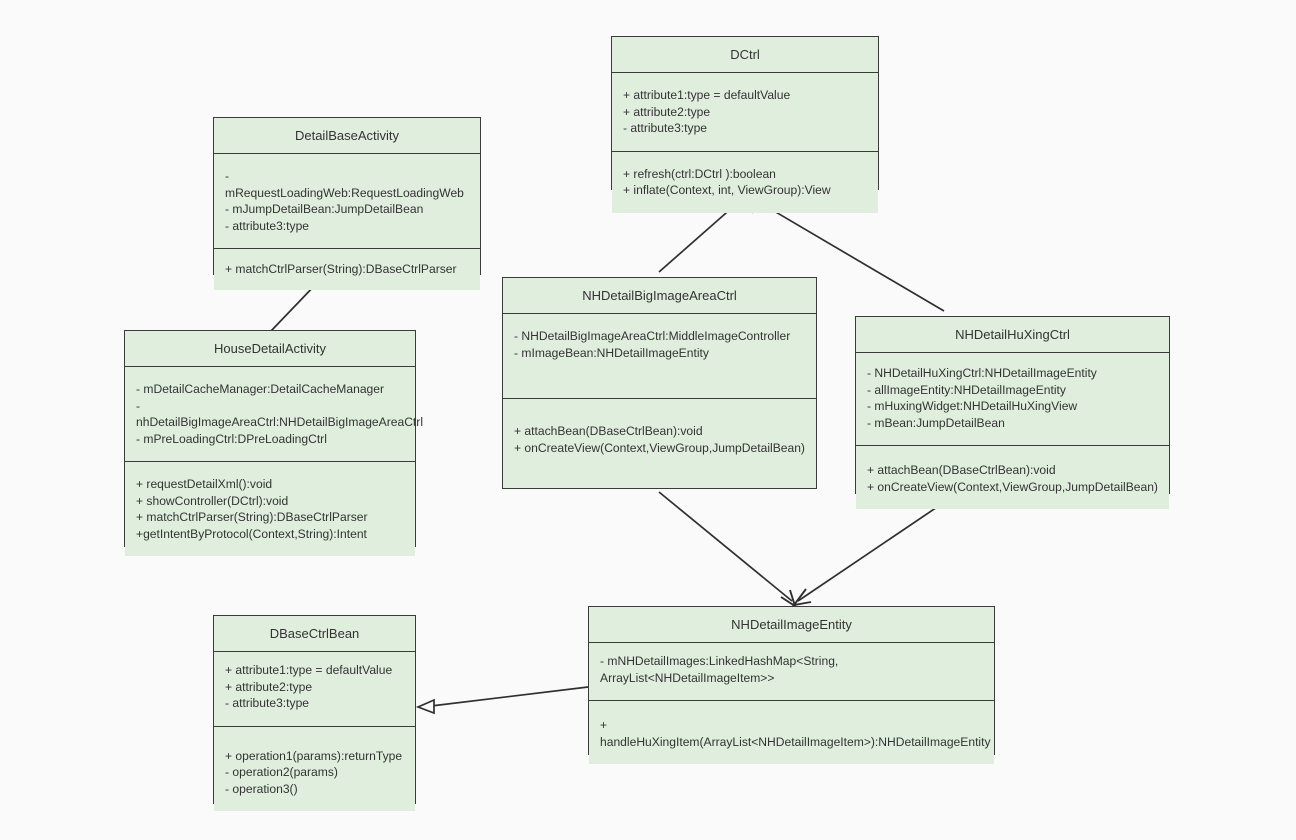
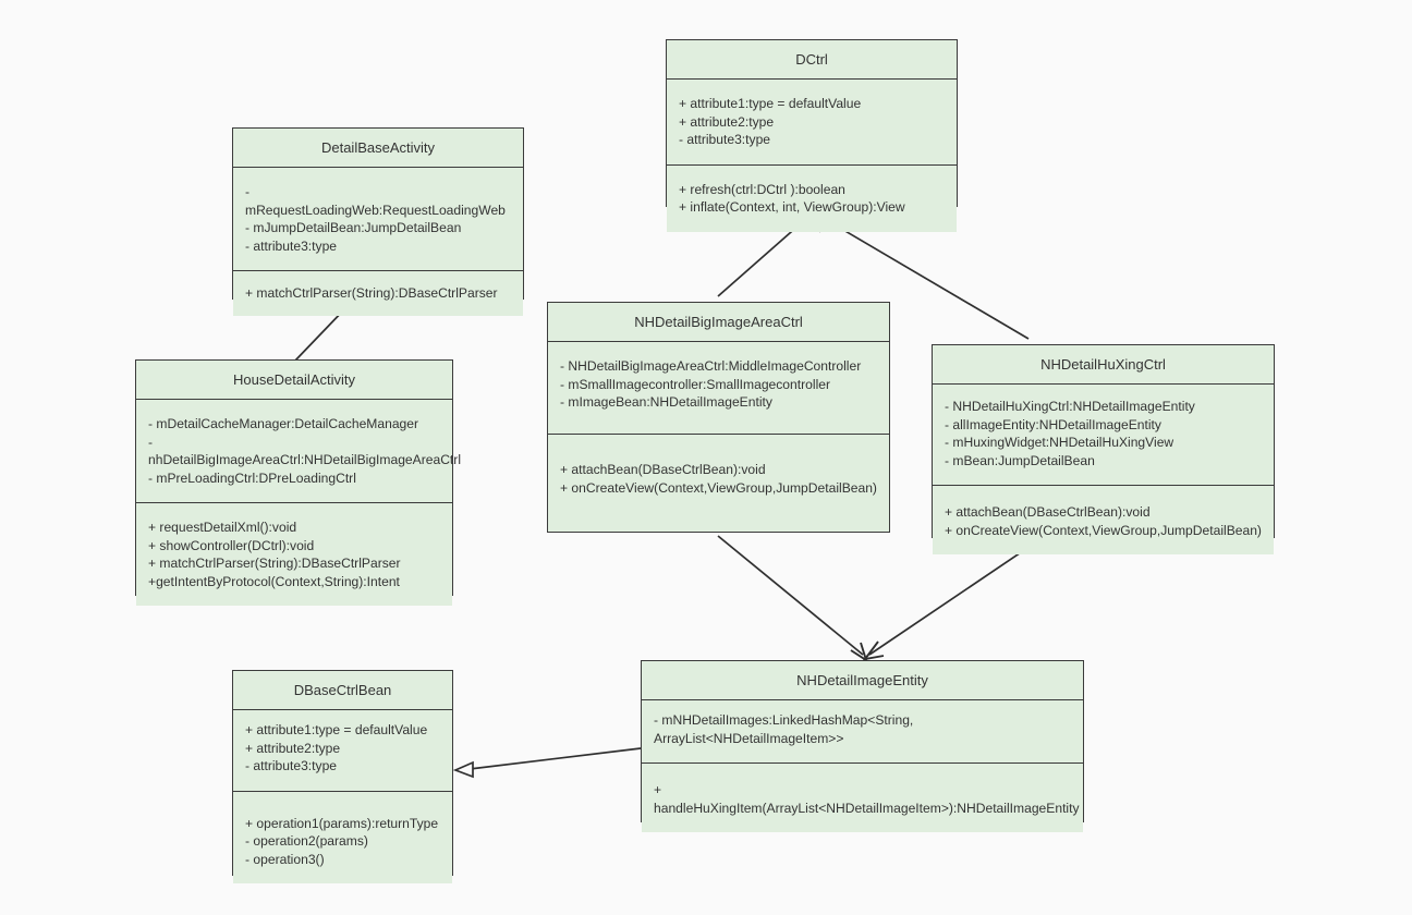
  DCtrl
  + attribute1:type = defaultValue
  + attribute2:type
  - attribute3:type
  + refresh(ctrl:DCtrl ):boolean
  + inflate(Context, int, ViewGroup):View
  DetailBaseActivity
  - mRequestLoadingWeb:RequestLoadingWeb
  - mJumpDetailBean:JumpDetailBean
  - attribute3:type
  + matchCtrlParser(String):DBaseCtrlParser
  HouseDetailActivity
  - mDetailCacheManager:DetailCacheManager
  - nhDetailBigImageAreaCtrl:NHDetailBigImageAreaCtrl
  - mPreLoadingCtrl:DPreLoadingCtrl
  + requestDetailXml():void
  + showController(DCtrl):void
  + matchCtrlParser(String):DBaseCtrlParser
  +getIntentByProtocol(Context,String):Intent
  NHDetailBigImageAreaCtrl
  - NHDetailBigImageAreaCtrl:MiddleImageController
+ - mSmallImagecontroller:SmallImagecontroller
  - mImageBean:NHDetailImageEntity
  + attachBean(DBaseCtrlBean):void
  + onCreateView(Context,ViewGroup,JumpDetailBean)
  NHDetailHuXingCtrl
  - NHDetailHuXingCtrl:NHDetailImageEntity
  - allImageEntity:NHDetailImageEntity
  - mHuxingWidget:NHDetailHuXingView
  - mBean:JumpDetailBean
  + attachBean(DBaseCtrlBean):void
  + onCreateView(Context,ViewGroup,JumpDetailBean)
  DBaseCtrlBean
  + attribute1:type = defaultValue
  + attribute2:type
  - attribute3:type
  + operation1(params):returnType
  - operation2(params)
  - operation3()
  NHDetailImageEntity
  - mNHDetailImages:LinkedHashMap<String, ArrayList<NHDetailImageItem>>
  + handleHuXingItem(ArrayList<NHDetailImageItem>):NHDetailImageEntity
